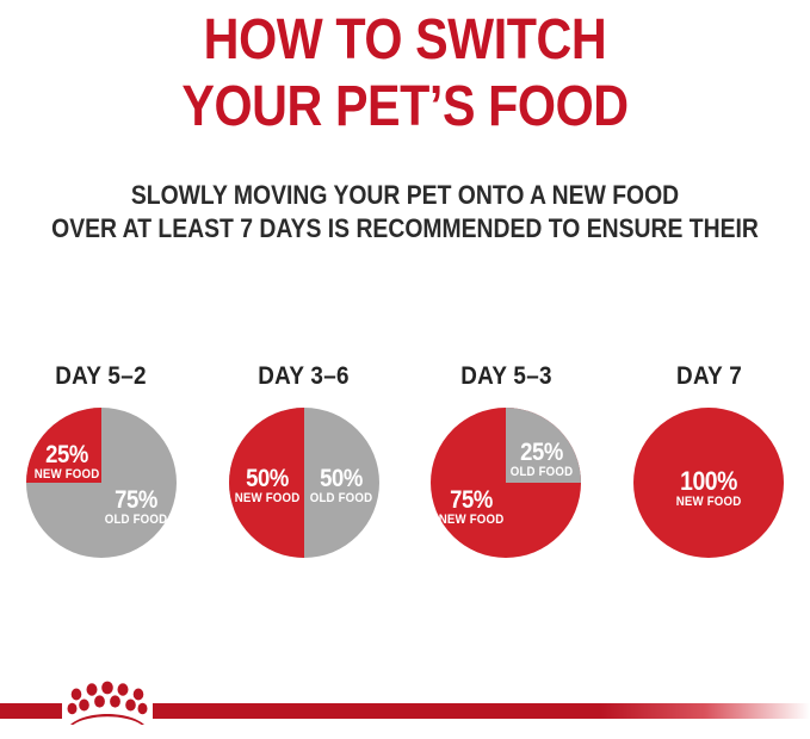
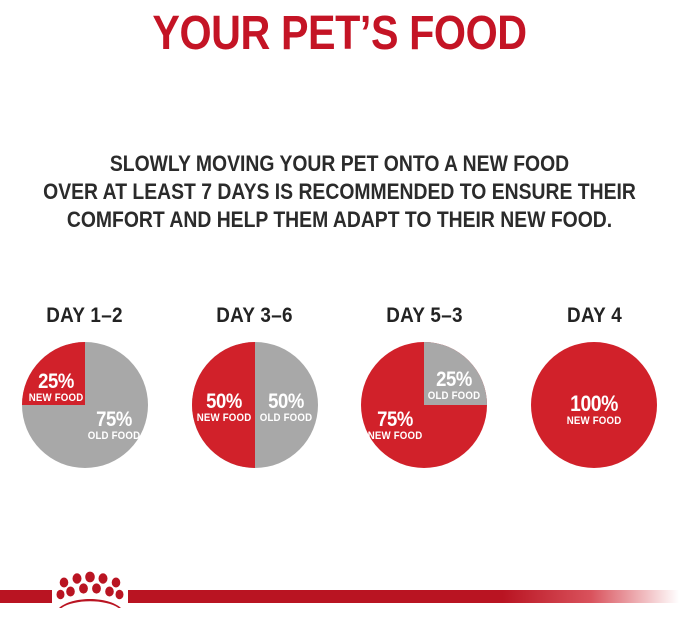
- HOW TO SWITCH
  YOUR PET’S FOOD
  SLOWLY MOVING YOUR PET ONTO A NEW FOOD
  OVER AT LEAST 7 DAYS IS RECOMMENDED TO ENSURE THEIR
+ COMFORT AND HELP THEM ADAPT TO THEIR NEW FOOD.
- DAY 5–2
+ DAY 1–2
  25%
  NEW FOOD
  75%
  OLD FOOD
  DAY 3–6
  50%
  NEW FOOD
  50%
  OLD FOOD
  DAY 5–3
  25%
  OLD FOOD
  75%
  NEW FOOD
- DAY 7
+ DAY 4
  100%
  NEW FOOD
